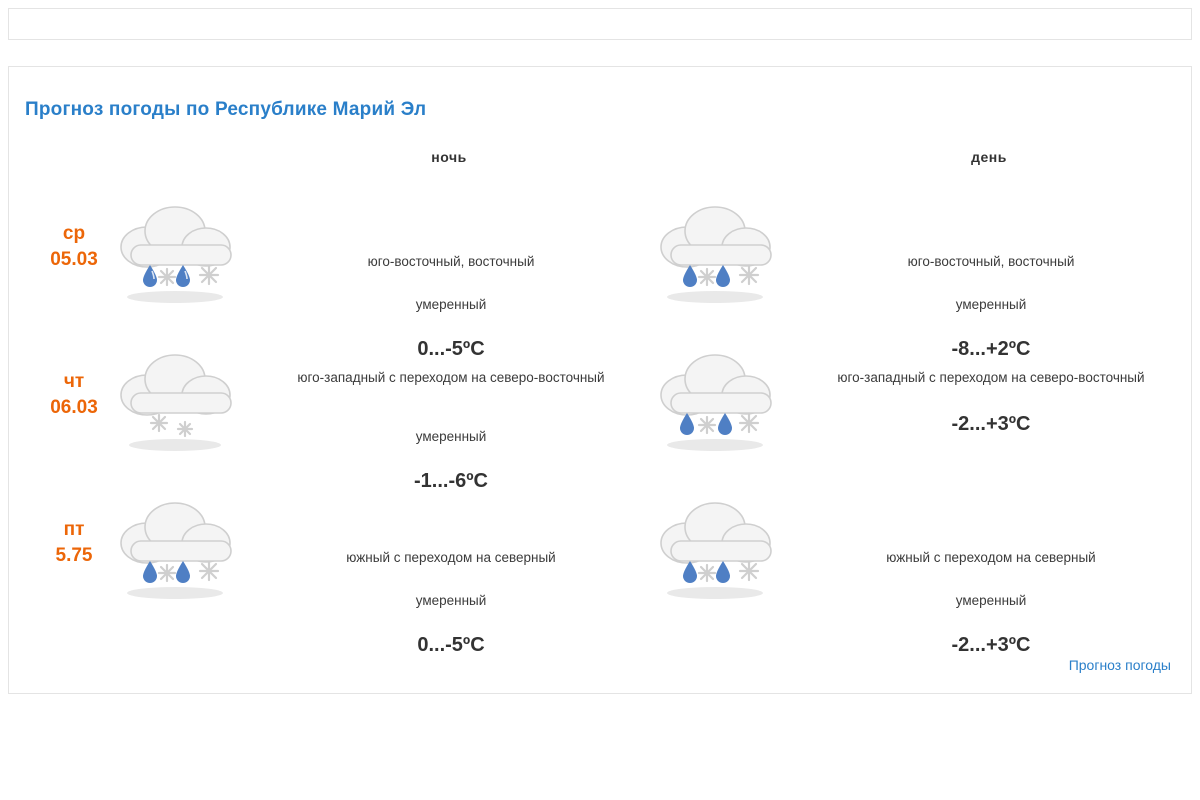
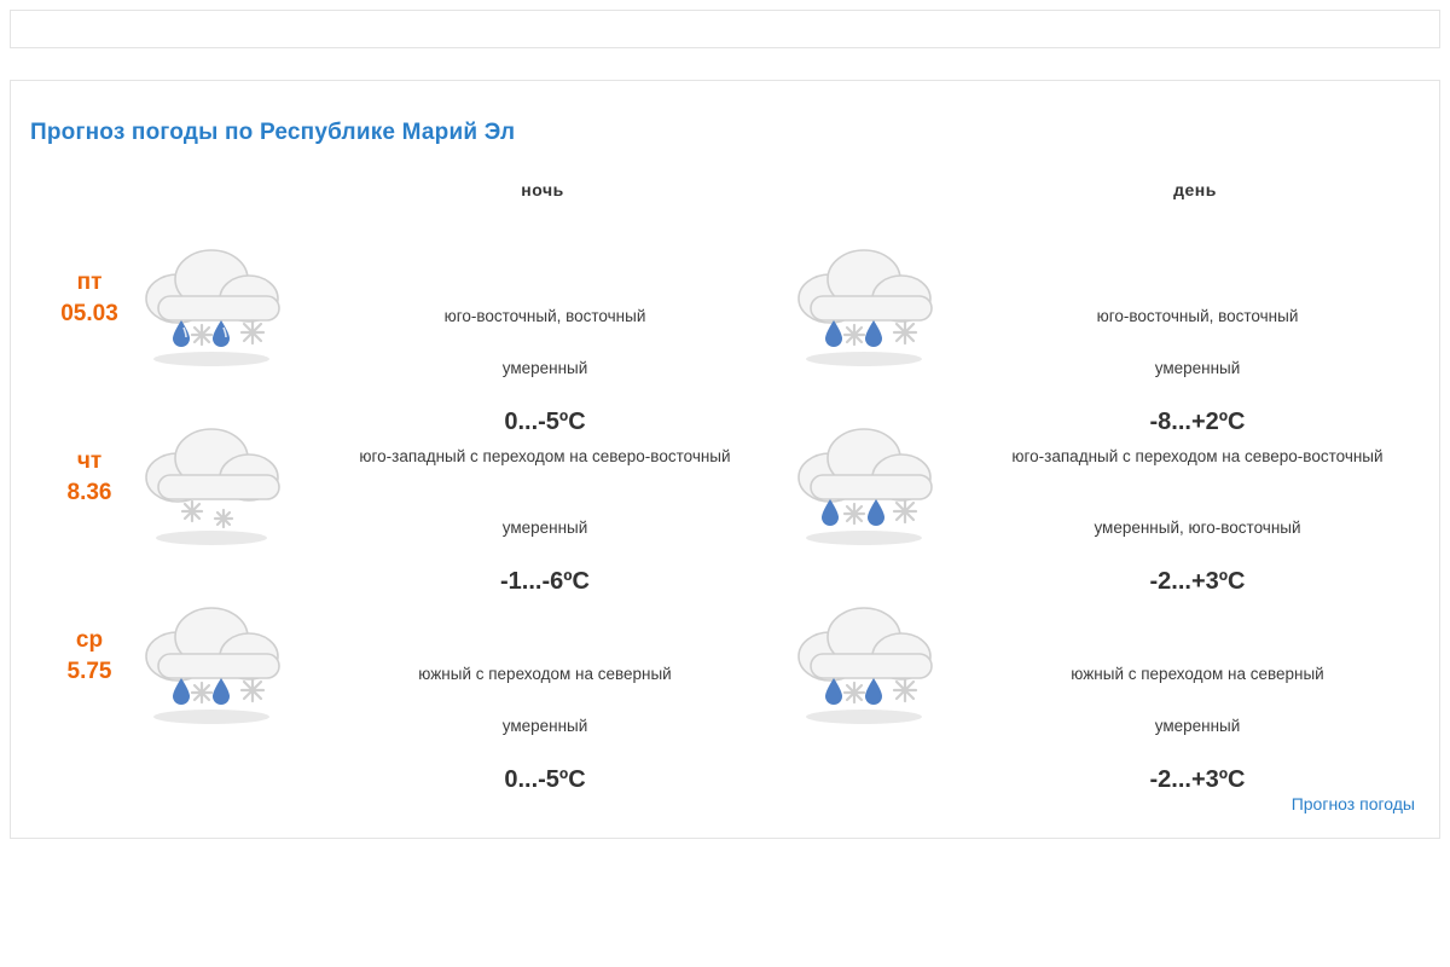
  Прогноз погоды по Республике Марий Эл
  ночь
  день
- ср
+ пт
  05.03
  юго-восточный, восточный
  умеренный
  0...-5ºC
  юго-восточный, восточный
  умеренный
  -8...+2ºC
  чт
- 06.03
+ 8.36
  юго-западный с переходом на северо-восточный
  умеренный
  -1...-6ºC
  юго-западный с переходом на северо-восточный
+ умеренный, юго-восточный
  -2...+3ºC
- пт
+ ср
  5.75
  южный с переходом на северный
  умеренный
  0...-5ºC
  южный с переходом на северный
  умеренный
  -2...+3ºC
  Прогноз погоды
